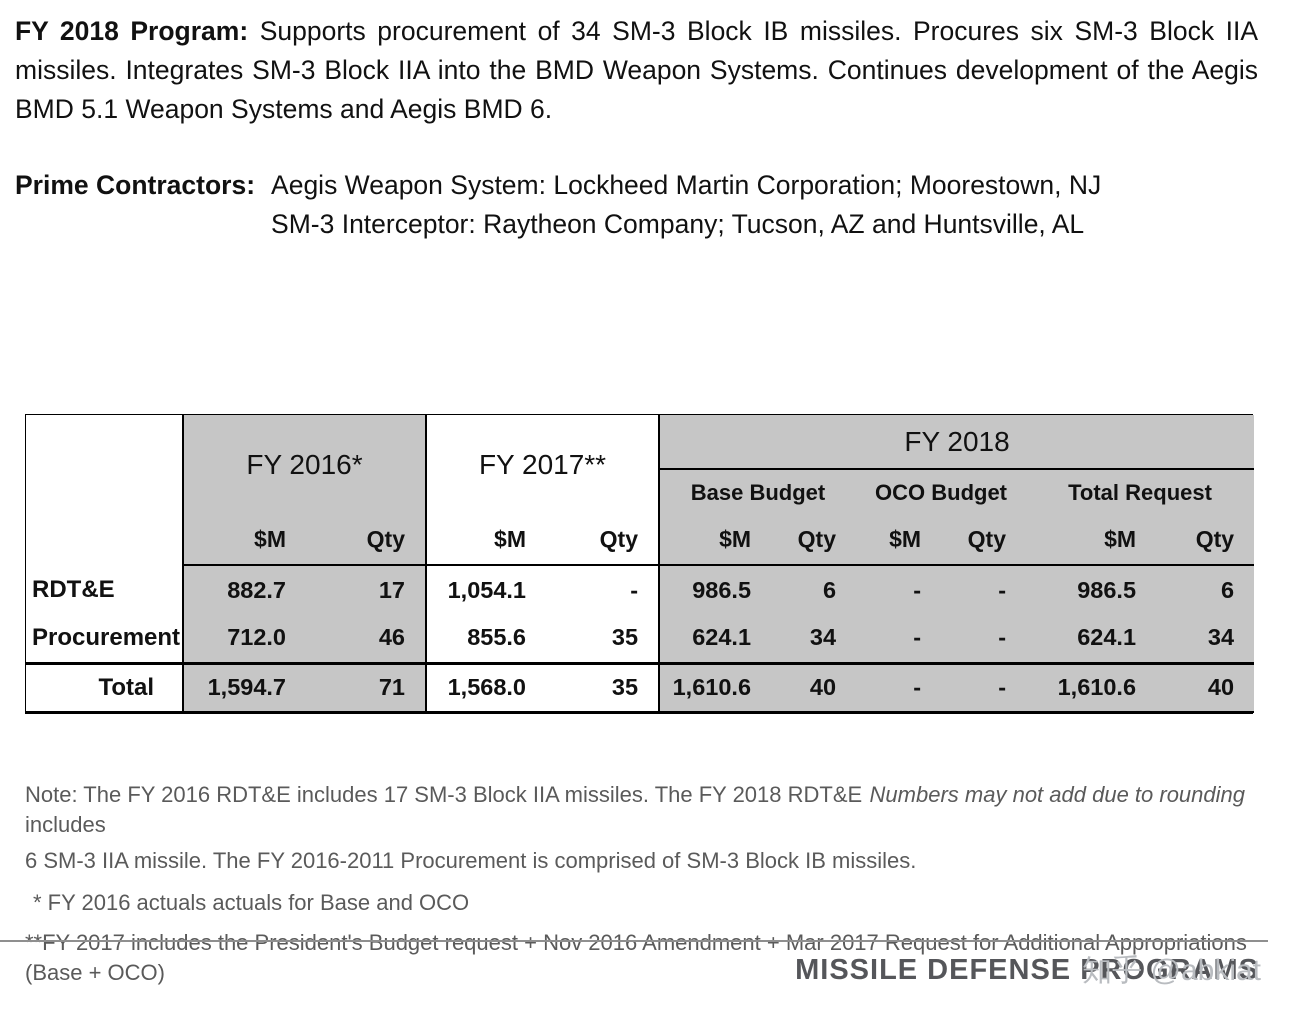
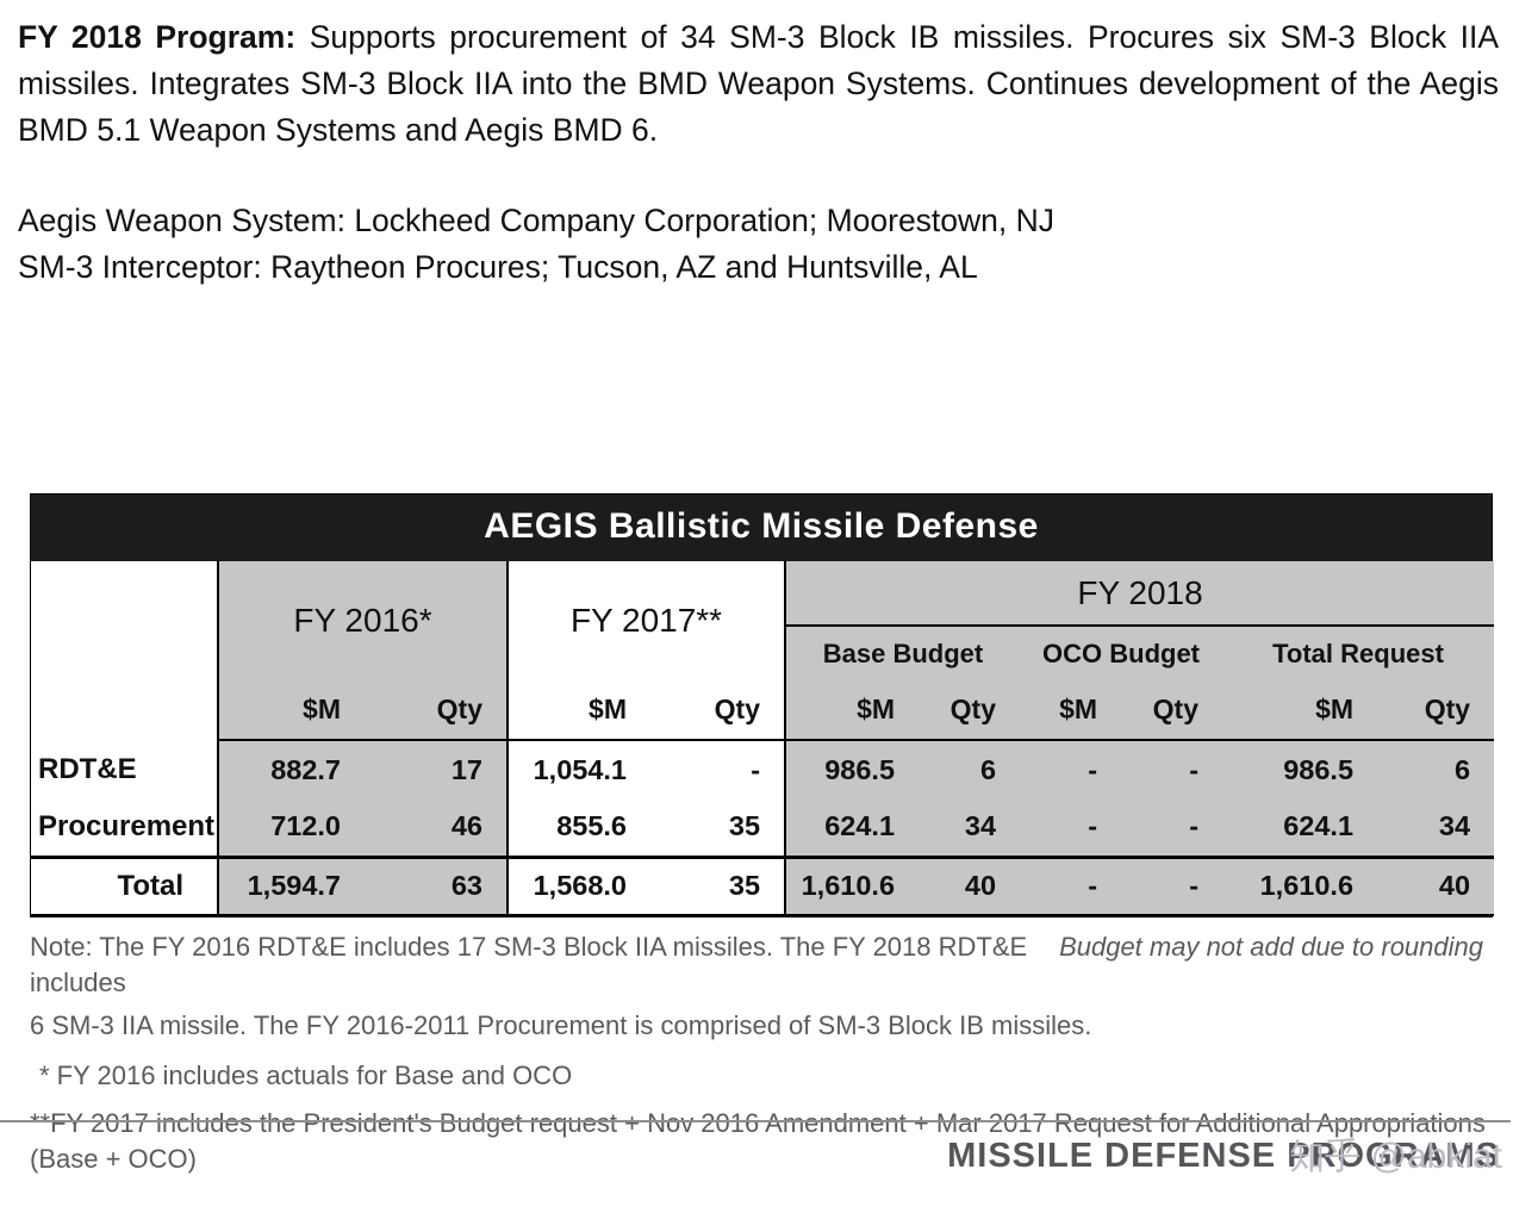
  FY 2018 Program: Supports procurement of 34 SM-3 Block IB missiles. Procures six SM-3 Block IIA missiles. Integrates SM-3 Block IIA into the BMD Weapon Systems. Continues development of the Aegis BMD 5.1 Weapon Systems and Aegis BMD 6.
- Prime Contractors:
- Aegis Weapon System: Lockheed Martin Corporation; Moorestown, NJ
+ Aegis Weapon System: Lockheed Company Corporation; Moorestown, NJ
- SM-3 Interceptor: Raytheon Company; Tucson, AZ and Huntsville, AL
+ SM-3 Interceptor: Raytheon Procures; Tucson, AZ and Huntsville, AL
+ AEGIS Ballistic Missile Defense
  	FY 2016*	FY 2017**	FY 2018
  Base Budget	OCO Budget	Total Request
  $M	Qty	$M	Qty	$M	Qty	$M	Qty	$M	Qty
  RDT&E	882.7	17	1,054.1	-	986.5	6	-	-	986.5	6
  Procurement	712.0	46	855.6	35	624.1	34	-	-	624.1	34
- Total	1,594.7	71	1,568.0	35	1,610.6	40	-	-	1,610.6	40
+ Total	1,594.7	63	1,568.0	35	1,610.6	40	-	-	1,610.6	40
  Note: The FY 2016 RDT&E includes 17 SM-3 Block IIA missiles. The FY 2018 RDT&E includes
- Numbers may not add due to rounding
+ Budget may not add due to rounding
  6 SM-3 IIA missile. The FY 2016-2011 Procurement is comprised of SM-3 Block IB missiles.
- * FY 2016 actuals actuals for Base and OCO
+ * FY 2016 includes actuals for Base and OCO
  **FY 2017 includes the President's Budget request + Nov 2016 Amendment + Mar 2017 Request for Additional Appropriations (Base + OCO)
  MISSILE DEFENSE PROGRAMS
  知乎 @abkiat
